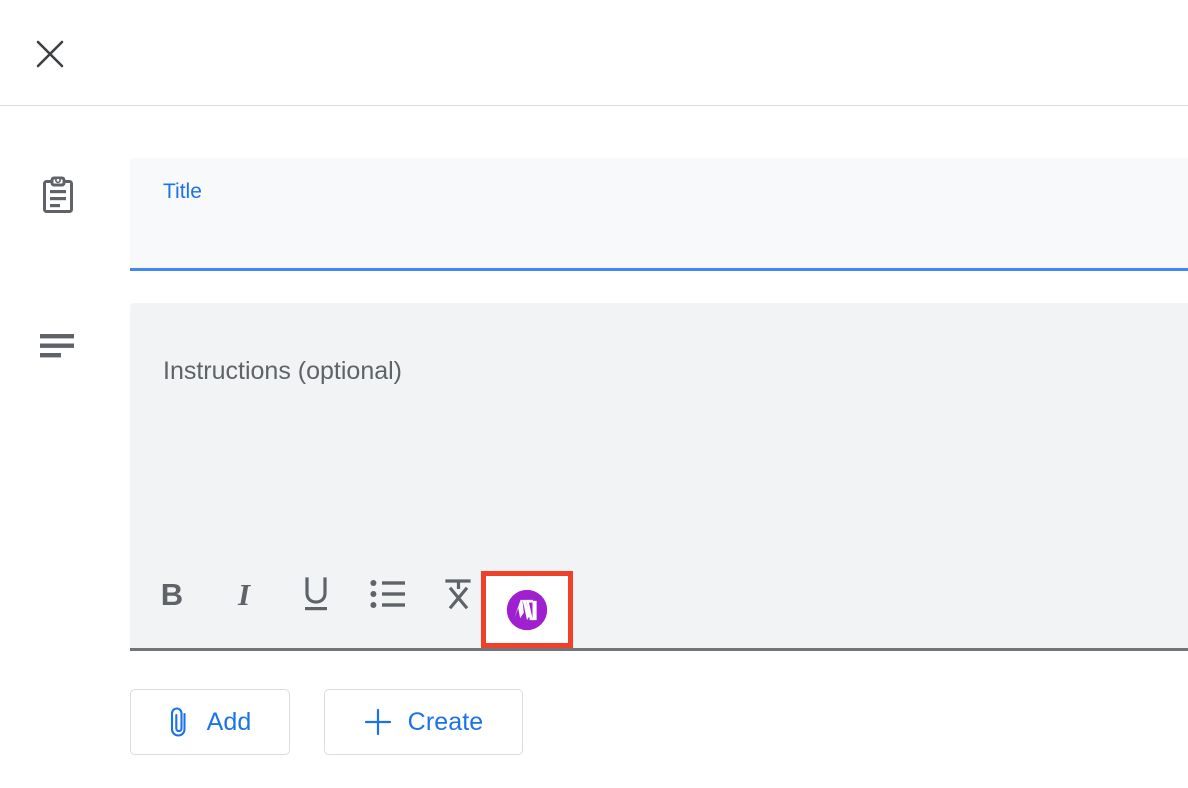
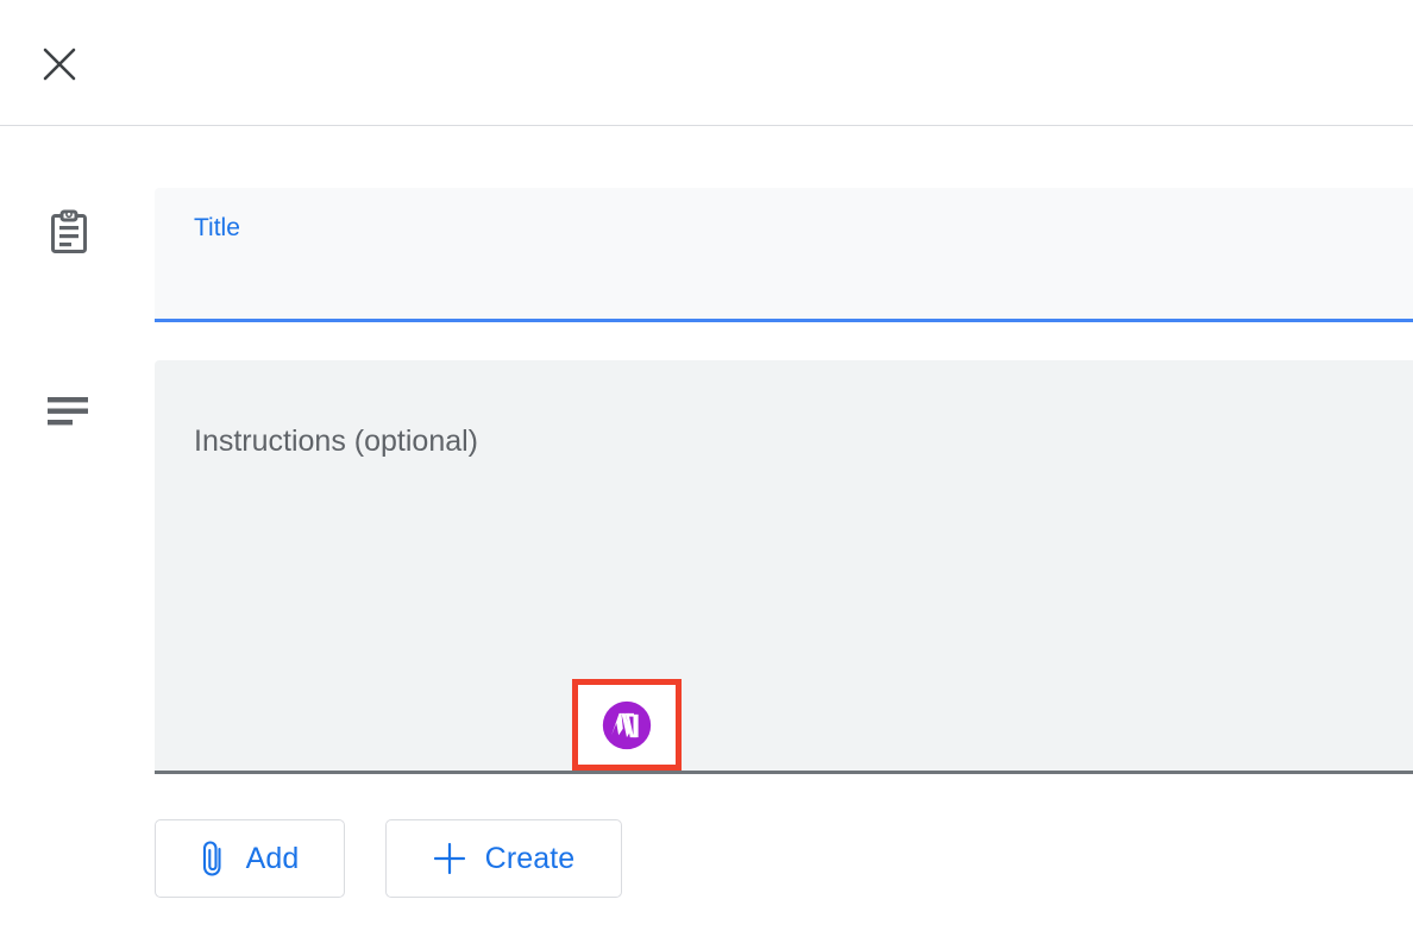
  Title
  Instructions (optional)
- B
- I
  Add
  Create
